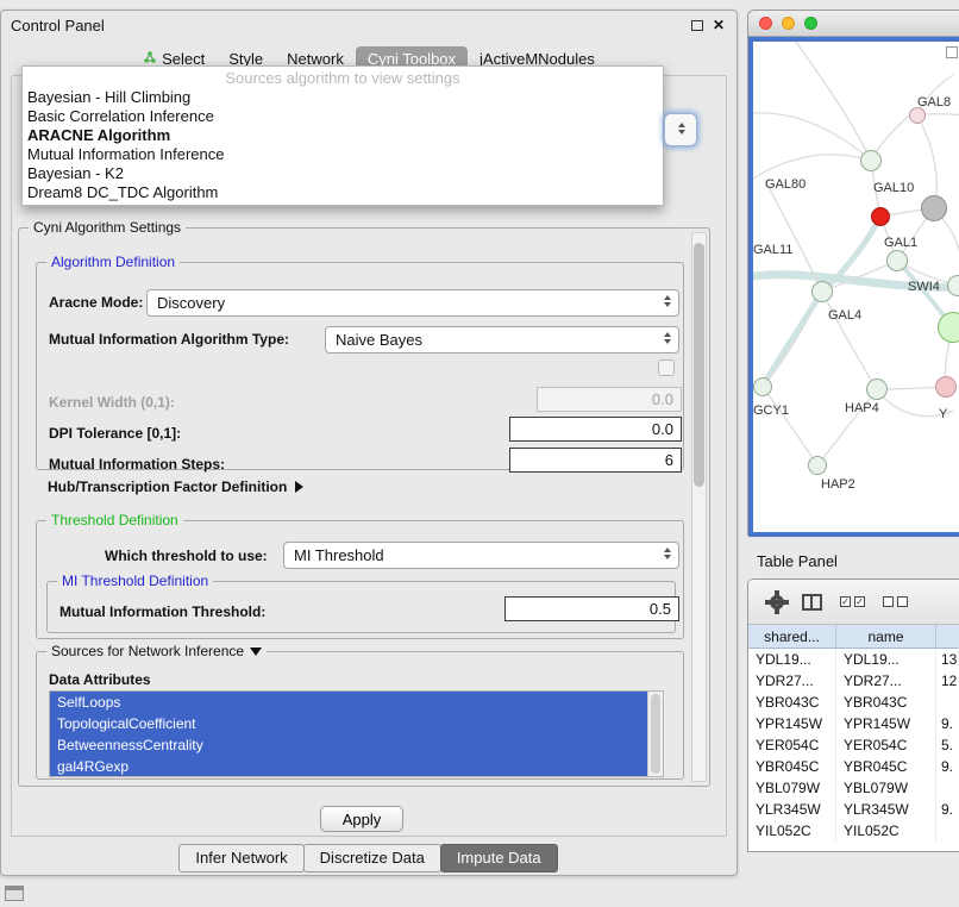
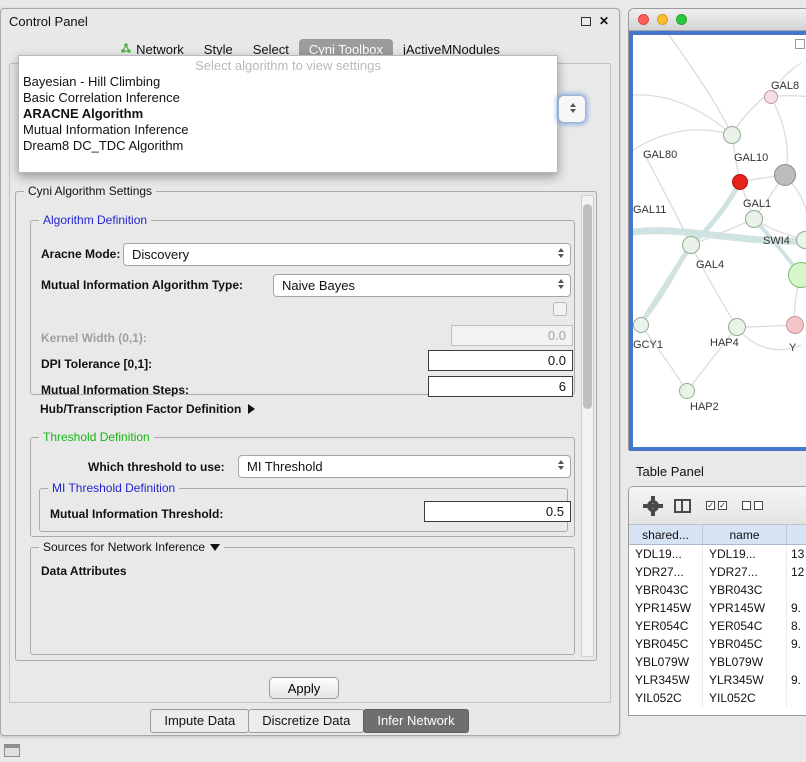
  Control Panel
- Select
+ Network
  Style
- Network
+ Select
  Cyni Toolbox
  jActiveMNodules
  Cyni Algorithm Settings
  Algorithm Definition
  Aracne Mode:
  Discovery
  Mutual Information Algorithm Type:
  Naive Bayes
  Kernel Width (0,1):
  0.0
  DPI Tolerance [0,1]:
  0.0
  Mutual Information Steps:
  6
  Hub/Transcription Factor Definition
  Threshold Definition
  Which threshold to use:
  MI Threshold
  MI Threshold Definition
  Mutual Information Threshold:
  0.5
  Sources for Network Inference
  Data Attributes
- SelfLoops
- TopologicalCoefficient
- BetweennessCentrality
- gal4RGexp
  Apply
- Infer Network
+ Impute Data
  Discretize Data
- Impute Data
+ Infer Network
- Sources algorithm to view settings
+ Select algorithm to view settings
  Bayesian - Hill Climbing
  Basic Correlation Inference
  ARACNE Algorithm
  Mutual Information Inference
- Bayesian - K2
  Dream8 DC_TDC Algorithm
  GAL8
  GAL80
  GAL10
  GAL11
  GAL1
  SWI4
  GAL4
  GCY1
  HAP4
  Y
  HAP2
  Table Panel
  shared...
  name
  YDL19...
  YDL19...
  13
  YDR27...
  YDR27...
  12
  YBR043C
  YBR043C
  YPR145W
  YPR145W
  9.
  YER054C
  YER054C
- 5.
+ 8.
  YBR045C
  YBR045C
  9.
  YBL079W
  YBL079W
  YLR345W
  YLR345W
  9.
  YIL052C
  YIL052C
